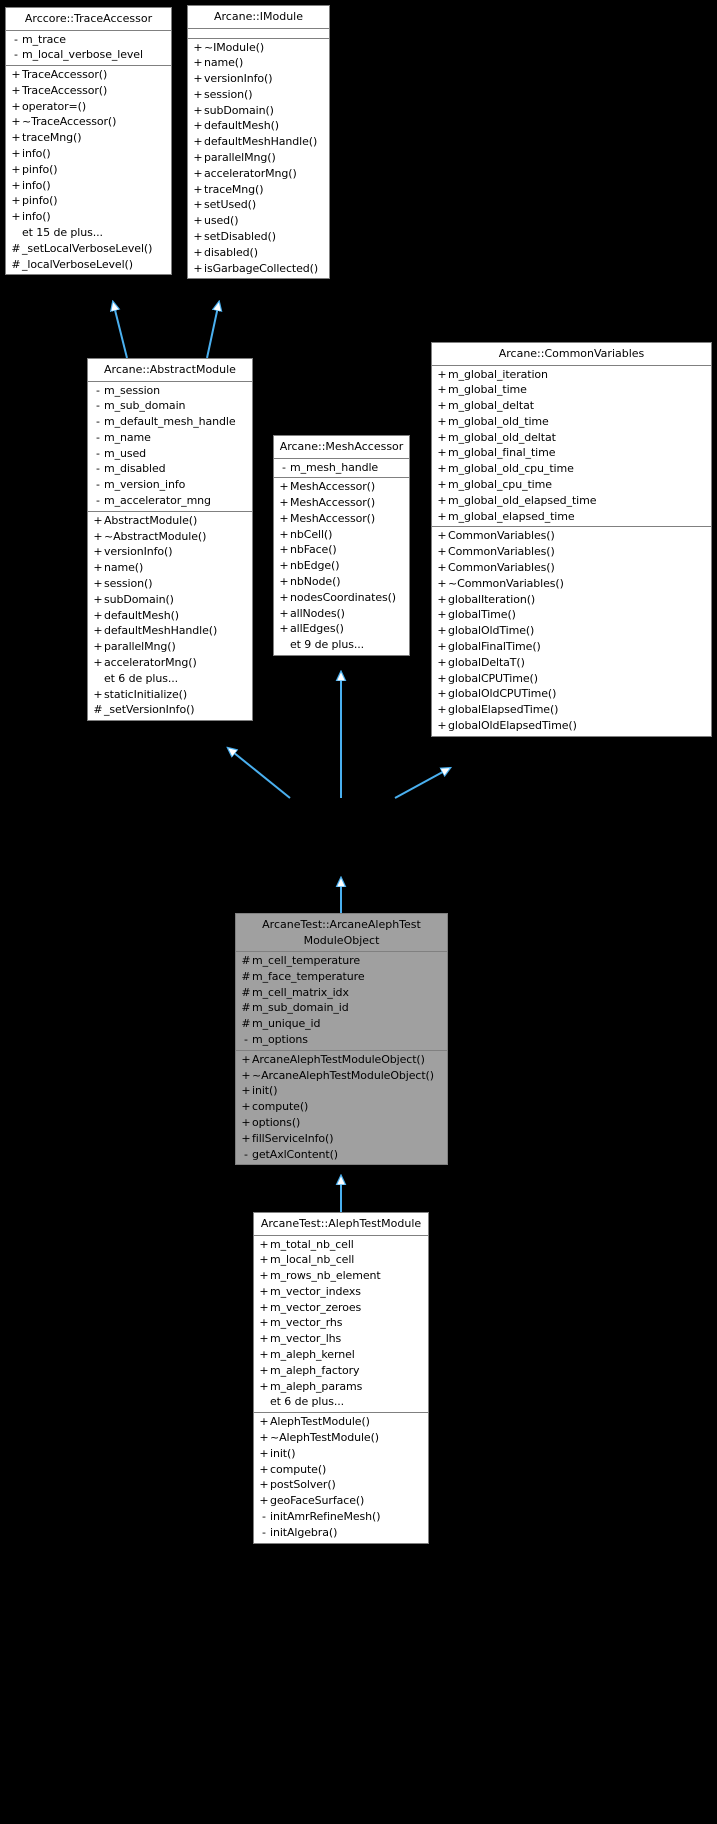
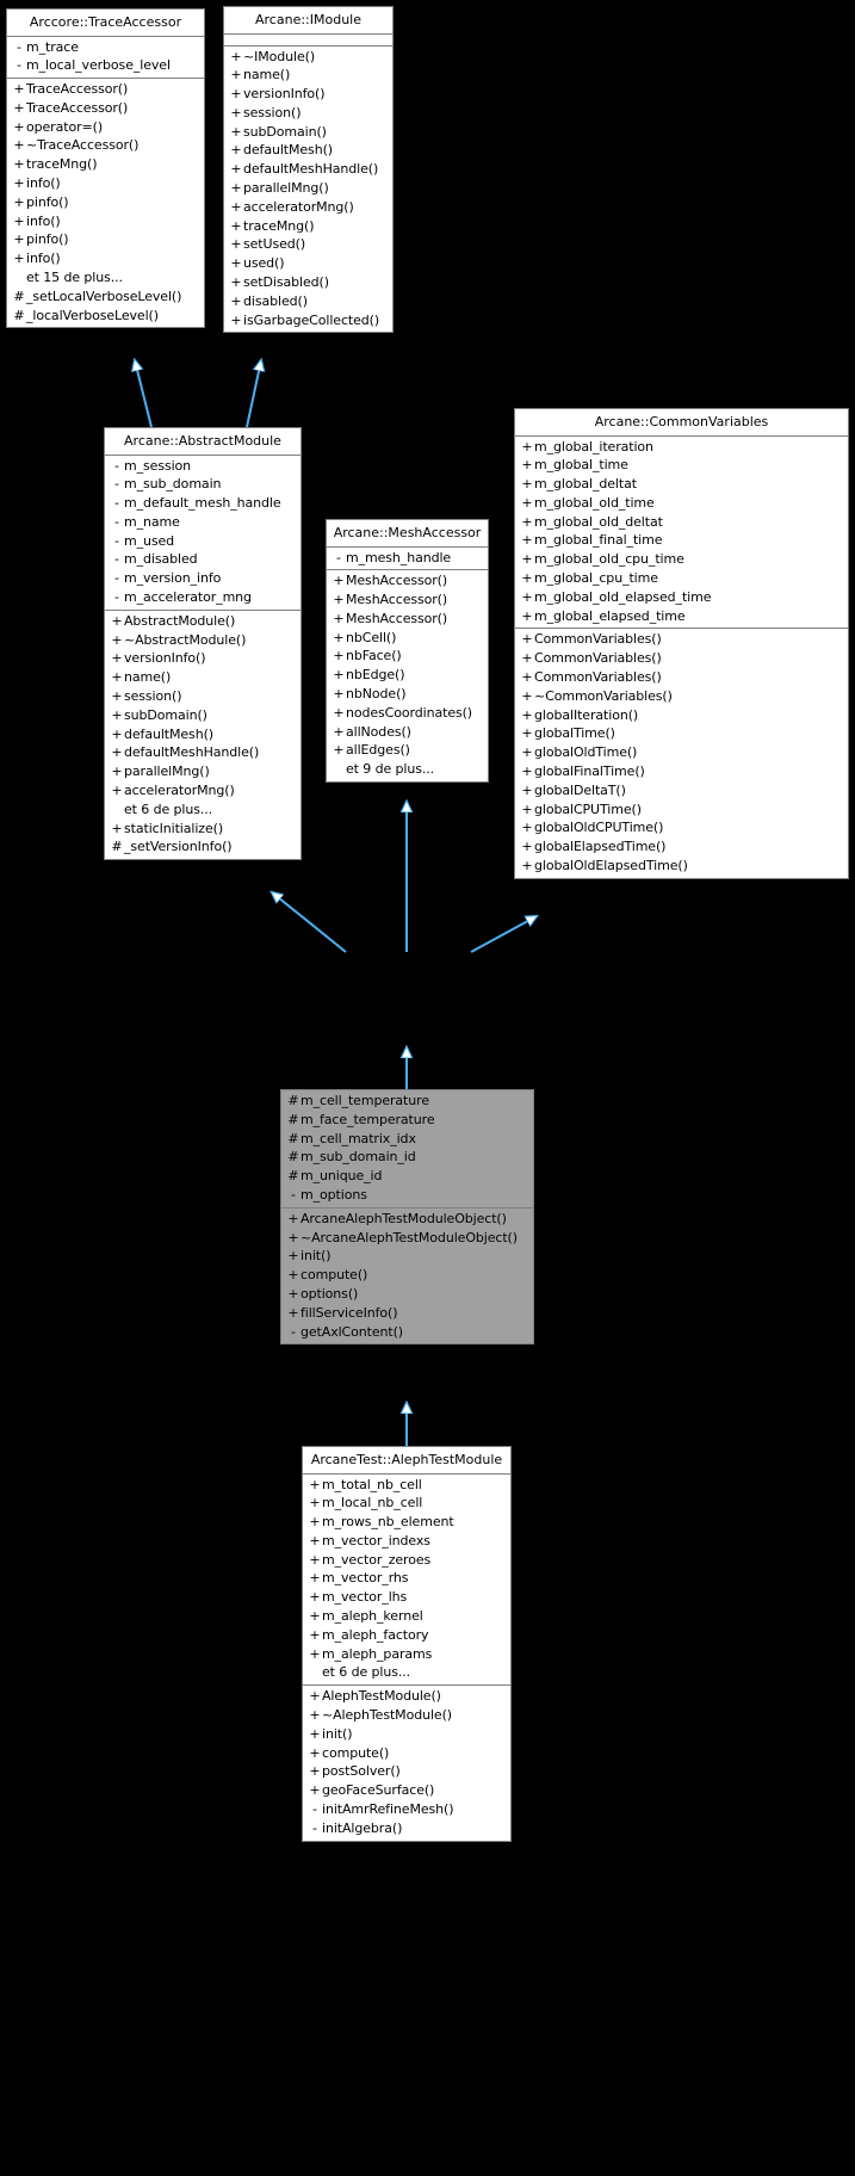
  Arccore::TraceAccessor
  - m_trace
  - m_local_verbose_level
  +TraceAccessor()
  +TraceAccessor()
  +operator=()
  +~TraceAccessor()
  +traceMng()
  +info()
  +pinfo()
  +info()
  +pinfo()
  +info()
  et 15 de plus...
  #_setLocalVerboseLevel()
  #_localVerboseLevel()
  Arcane::IModule
  +~IModule()
  +name()
  +versionInfo()
  +session()
  +subDomain()
  +defaultMesh()
  +defaultMeshHandle()
  +parallelMng()
  +acceleratorMng()
  +traceMng()
  +setUsed()
  +used()
  +setDisabled()
  +disabled()
  +isGarbageCollected()
  Arcane::AbstractModule
  - m_session
  - m_sub_domain
  - m_default_mesh_handle
  - m_name
  - m_used
  - m_disabled
  - m_version_info
  - m_accelerator_mng
  +AbstractModule()
  +~AbstractModule()
  +versionInfo()
  +name()
  +session()
  +subDomain()
  +defaultMesh()
  +defaultMeshHandle()
  +parallelMng()
  +acceleratorMng()
  et 6 de plus...
  +staticInitialize()
  #_setVersionInfo()
  Arcane::MeshAccessor
  - m_mesh_handle
  +MeshAccessor()
  +MeshAccessor()
  +MeshAccessor()
  +nbCell()
  +nbFace()
  +nbEdge()
  +nbNode()
  +nodesCoordinates()
  +allNodes()
  +allEdges()
  et 9 de plus...
  Arcane::CommonVariables
  +m_global_iteration
  +m_global_time
  +m_global_deltat
  +m_global_old_time
  +m_global_old_deltat
  +m_global_final_time
  +m_global_old_cpu_time
  +m_global_cpu_time
  +m_global_old_elapsed_time
  +m_global_elapsed_time
  +CommonVariables()
  +CommonVariables()
  +CommonVariables()
  +~CommonVariables()
  +globalIteration()
  +globalTime()
  +globalOldTime()
  +globalFinalTime()
  +globalDeltaT()
  +globalCPUTime()
  +globalOldCPUTime()
  +globalElapsedTime()
  +globalOldElapsedTime()
- ArcaneTest::ArcaneAlephTest
- ModuleObject
  #m_cell_temperature
  #m_face_temperature
  #m_cell_matrix_idx
  #m_sub_domain_id
  #m_unique_id
  - m_options
  +ArcaneAlephTestModuleObject()
  +~ArcaneAlephTestModuleObject()
  +init()
  +compute()
  +options()
  +fillServiceInfo()
  - getAxlContent()
  ArcaneTest::AlephTestModule
  +m_total_nb_cell
  +m_local_nb_cell
  +m_rows_nb_element
  +m_vector_indexs
  +m_vector_zeroes
  +m_vector_rhs
  +m_vector_lhs
  +m_aleph_kernel
  +m_aleph_factory
  +m_aleph_params
  et 6 de plus...
  +AlephTestModule()
  +~AlephTestModule()
  +init()
  +compute()
  +postSolver()
  +geoFaceSurface()
  - initAmrRefineMesh()
  - initAlgebra()
